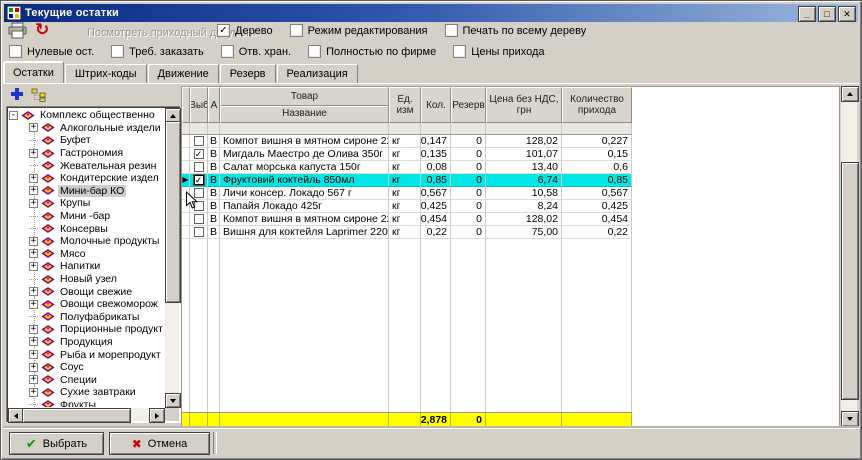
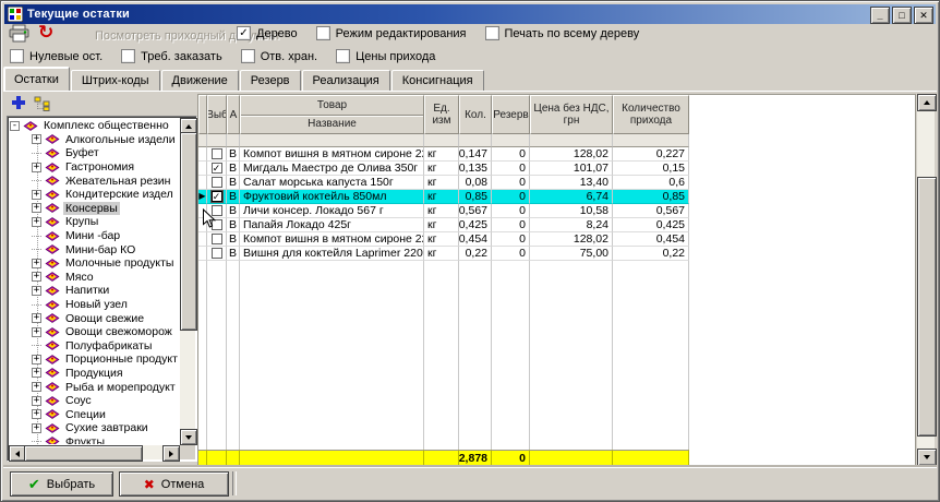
  Текущие остатки
  _
  □
  ✕
  ↻
  Посмотреть приходный дмент
  ✓
  Дерево
  Режим редактирования
  Печать по всему дереву
  Нулевые ост.
  Треб. заказать
  Отв. хран.
- Полностью по фирме
  Цены прихода
  Остатки
  Штрих-коды
  Движение
  Резерв
  Реализация
+ Консигнация
  -
  Комплекс общественно
  +
  Алкогольные издели
  Буфет
  +
  Гастрономия
  Жевательная резин
  +
  Кондитерские издел
  +
- Мини-бар КО
+ Консервы
  +
  Крупы
  Мини -бар
- Консервы
+ Мини-бар КО
  +
  Молочные продукты
  +
  Мясо
  +
  Напитки
  Новый узел
  +
  Овощи свежие
  +
  Овощи свежоморож
  Полуфабрикаты
  +
  Порционные продукт
  +
  Продукция
  +
  Рыба и морепродукт
  +
  Соус
  +
  Специи
  +
  Сухие завтраки
  Фрукты
  Выб
  А
  Товар
  Название
  Ед. изм
  Кол.
  Резерв
  Цена без НДС, грн
  Количество прихода
  В
  Компот вишня в мятном сироне 2
  кг
  0,147
  0
  128,02
  0,227
  ✓
  В
  Мигдаль Маестро де Олива 350г
  кг
  0,135
  0
  101,07
  0,15
  В
  Салат морська капуста 150г
  кг
  0,08
  0
  13,40
  0,6
  ▶
  ✓
  В
  Фруктовий коктейль 850мл
  кг
  0,85
  0
  6,74
  0,85
  В
  Личи консер. Локадо 567 г
  кг
  0,567
  0
  10,58
  0,567
  В
  Папайя Локадо 425г
  кг
  0,425
  0
  8,24
  0,425
  В
  Компот вишня в мятном сироне 2
  кг
  0,454
  0
  128,02
  0,454
  В
  Вишня для коктейля Laprimer 220
  кг
  0,22
  0
  75,00
  0,22
  2,878
  0
  ✔
  Выбрать
  ✖
  Отмена
